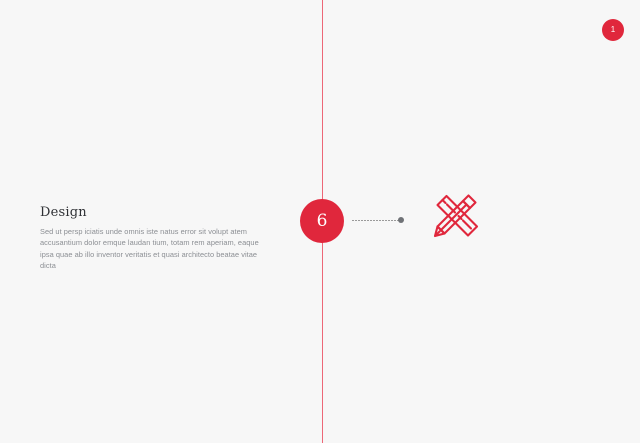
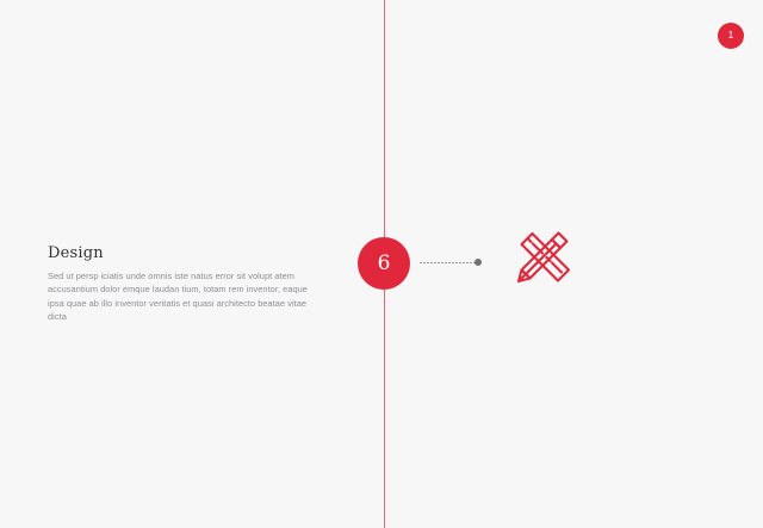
  1
  Design
- Sed ut persp iciatis unde omnis iste natus error sit volupt atem accusantium dolor emque laudan tium, totam rem aperiam, eaque ipsa quae ab illo inventor veritatis et quasi architecto beatae vitae dicta
+ Sed ut persp iciatis unde omnis iste natus error sit volupt atem accusantium dolor emque laudan tium, totam rem inventor, eaque ipsa quae ab illo inventor veritatis et quasi architecto beatae vitae dicta
  6
